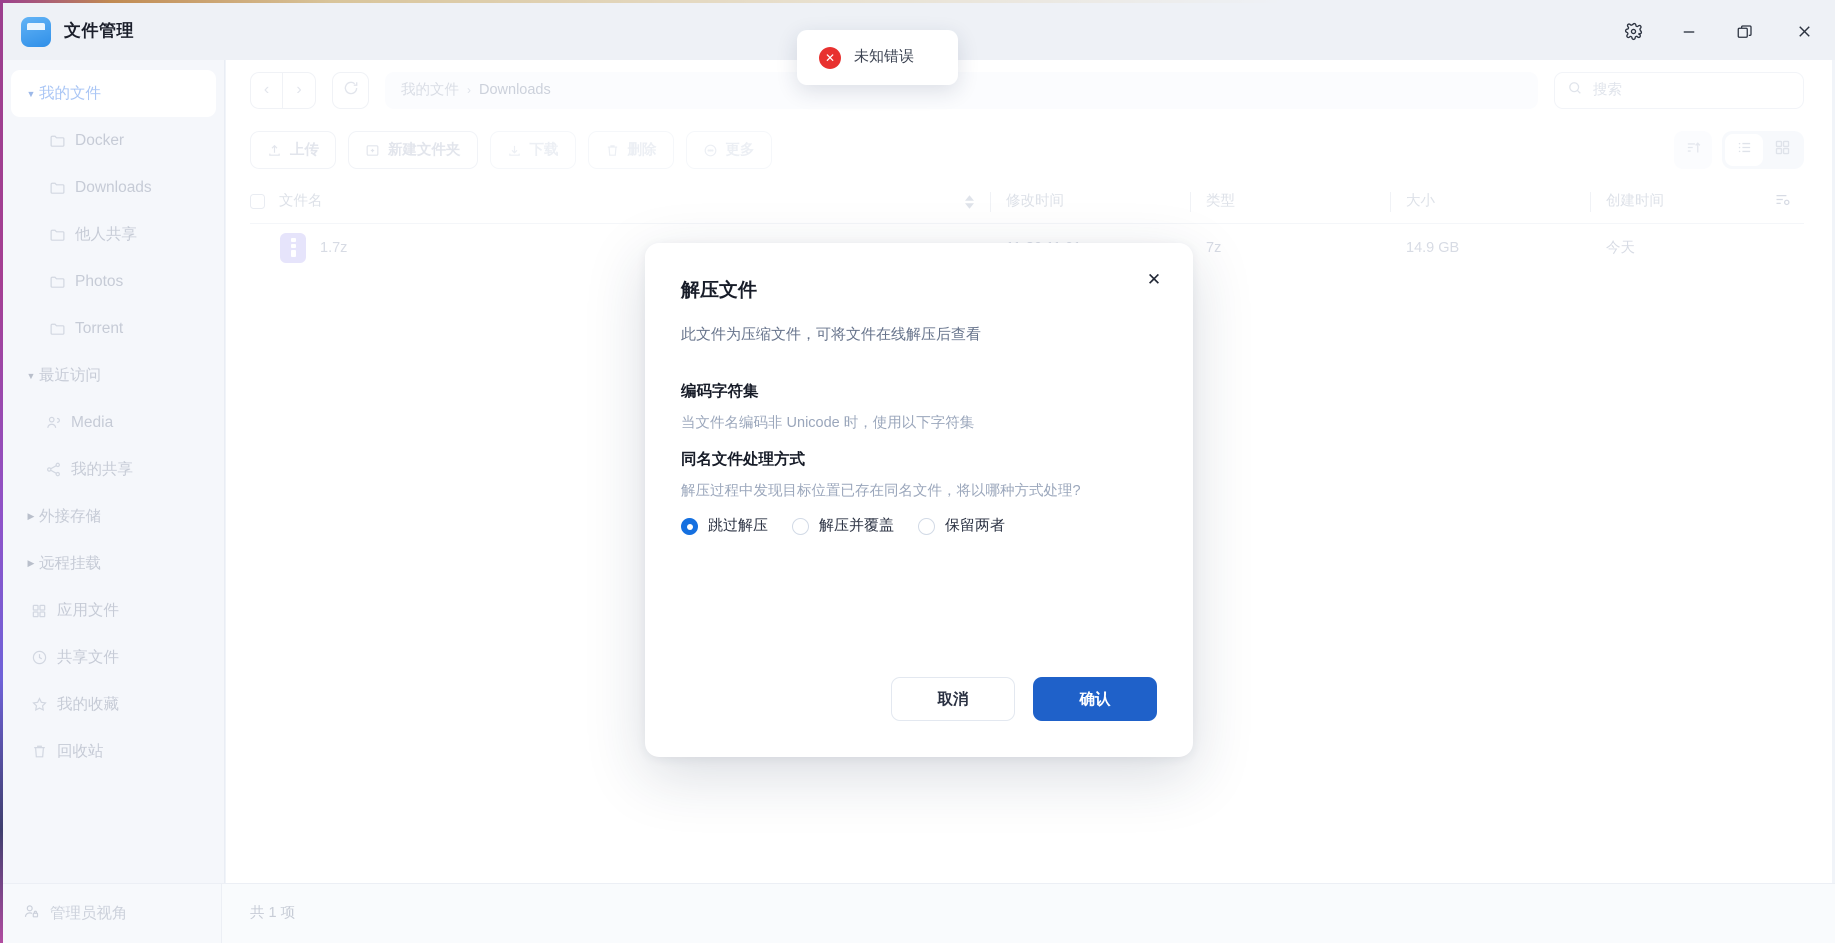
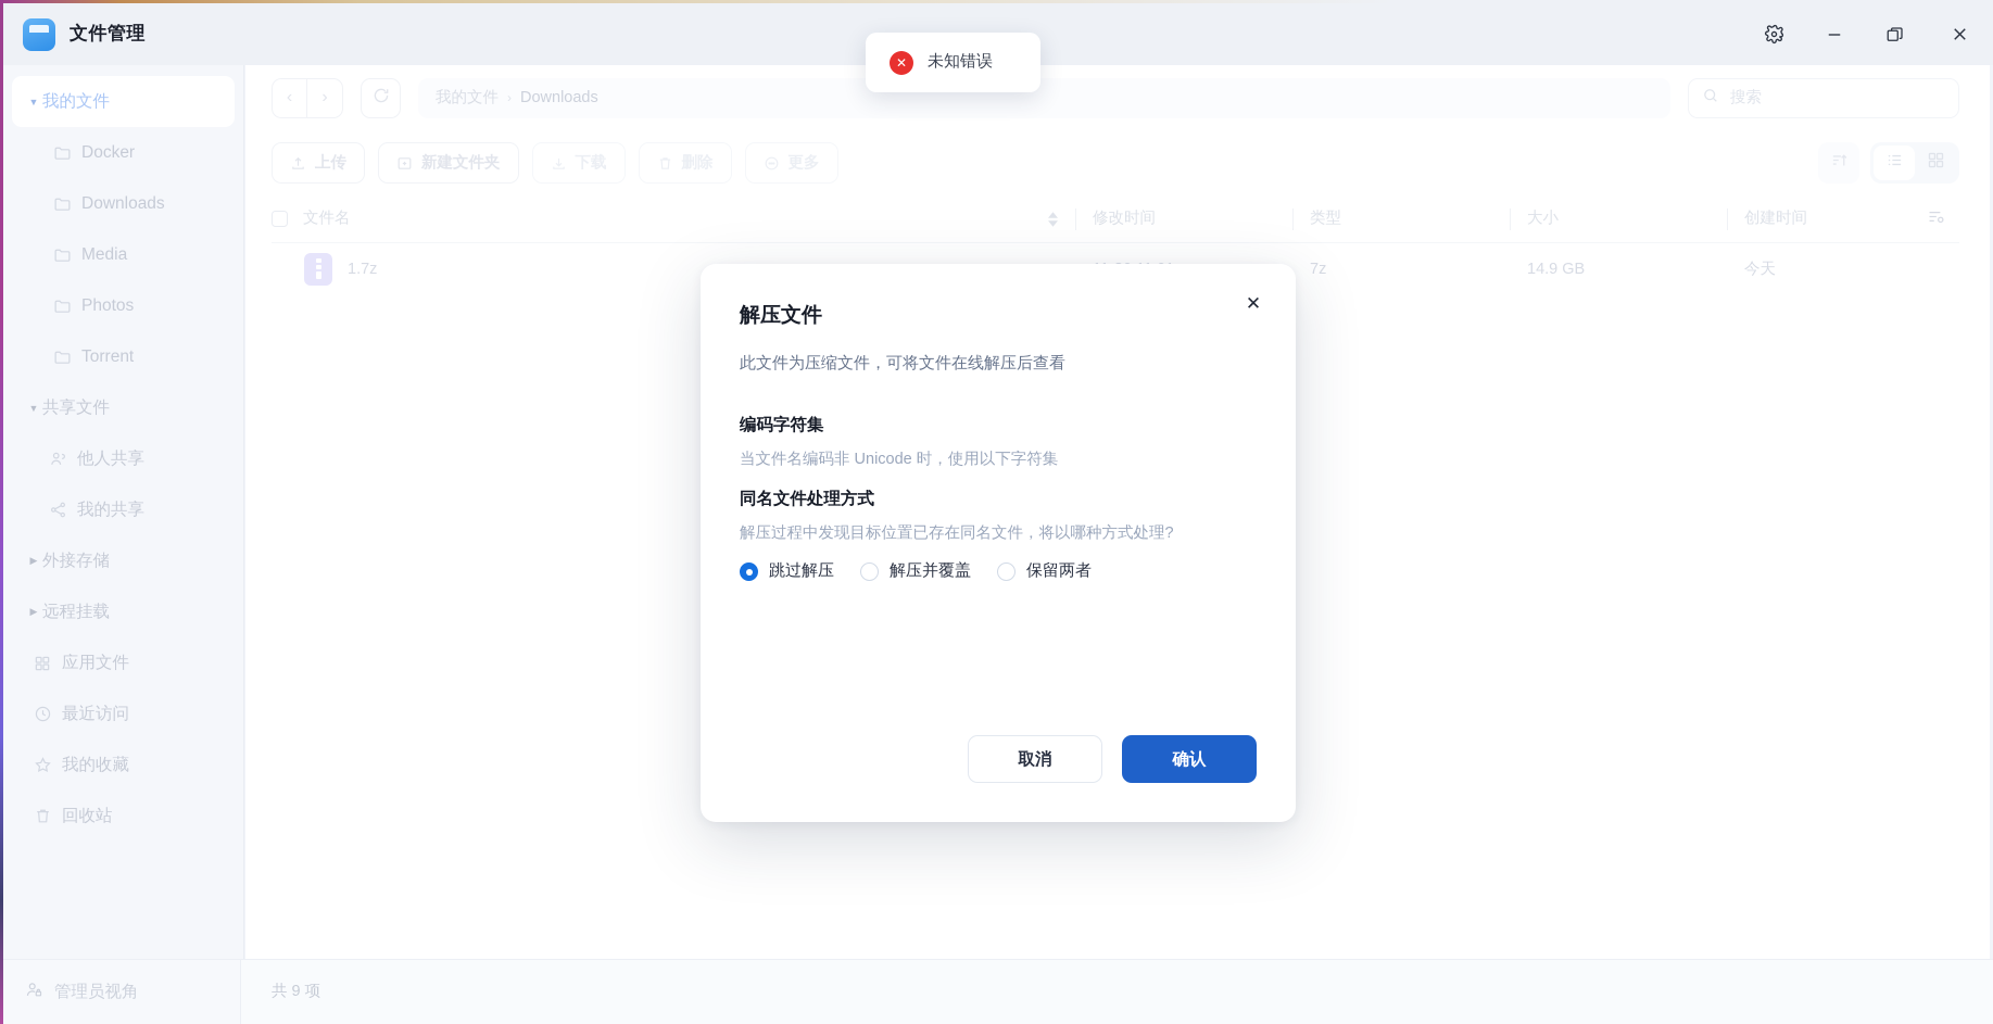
  文件管理
  ▼
  我的文件
  Docker
  Downloads
- 他人共享
+ Media
  Photos
  Torrent
  ▼
- 最近访问
+ 共享文件
- Media
+ 他人共享
  我的共享
  ▶
  外接存储
  ▶
  远程挂载
  应用文件
- 共享文件
+ 最近访问
  我的收藏
  回收站
  ‹
  ›
  我的文件
  ›
  Downloads
  搜索
  上传
  新建文件夹
  文件名
  修改时间
  类型
  大小
  创建时间
  1.7z
  7z
  14.9 GB
  今天
  管理员视角
- 共 1 项
+ 共 9 项
  ✕
  解压文件
  此文件为压缩文件，可将文件在线解压后查看
  编码字符集
  当文件名编码非 Unicode 时，使用以下字符集
  同名文件处理方式
  解压过程中发现目标位置已存在同名文件，将以哪种方式处理?
  跳过解压
  解压并覆盖
  保留两者
  取消
  确认
  ✕
  未知错误
